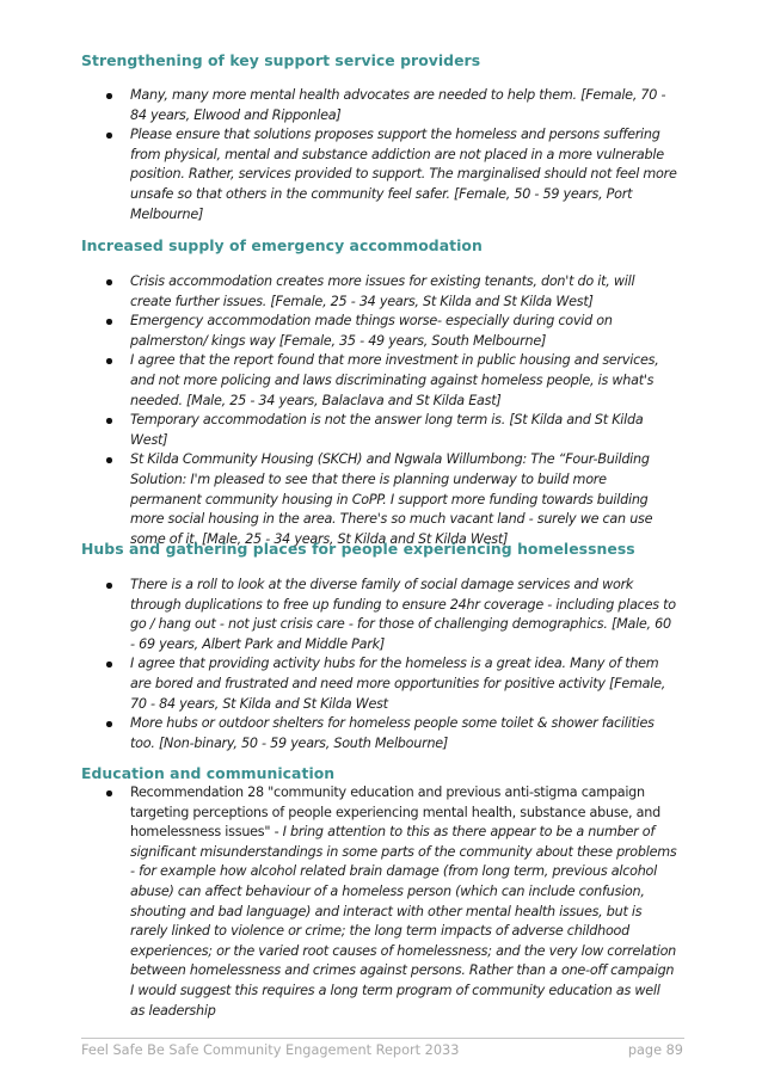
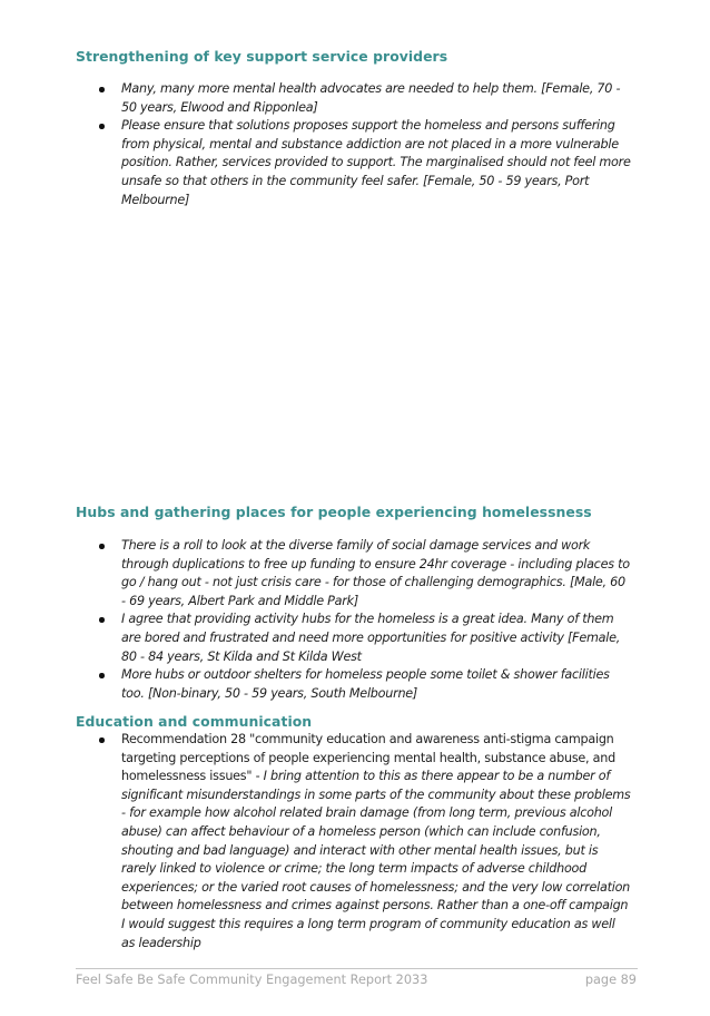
  Strengthening of key support service providers
- Many, many more mental health advocates are needed to help them. [Female, 70 - 84 years, Elwood and Ripponlea]
+ Many, many more mental health advocates are needed to help them. [Female, 70 - 50 years, Elwood and Ripponlea]
  Please ensure that solutions proposes support the homeless and persons suffering from physical, mental and substance addiction are not placed in a more vulnerable position. Rather, services provided to support. The marginalised should not feel more unsafe so that others in the community feel safer. [Female, 50 - 59 years, Port Melbourne]
- Increased supply of emergency accommodation
- Crisis accommodation creates more issues for existing tenants, don't do it, will create further issues. [Female, 25 - 34 years, St Kilda and St Kilda West]
- Emergency accommodation made things worse- especially during covid on palmerston/ kings way [Female, 35 - 49 years, South Melbourne]
- I agree that the report found that more investment in public housing and services, and not more policing and laws discriminating against homeless people, is what's needed. [Male, 25 - 34 years, Balaclava and St Kilda East]
- Temporary accommodation is not the answer long term is. [St Kilda and St Kilda West]
- St Kilda Community Housing (SKCH) and Ngwala Willumbong: The “Four-Building Solution: I'm pleased to see that there is planning underway to build more permanent community housing in CoPP. I support more funding towards building more social housing in the area. There's so much vacant land - surely we can use some of it. [Male, 25 - 34 years, St Kilda and St Kilda West]
  Hubs and gathering places for people experiencing homelessness
  There is a roll to look at the diverse family of social damage services and work through duplications to free up funding to ensure 24hr coverage - including places to go / hang out - not just crisis care - for those of challenging demographics. [Male, 60 - 69 years, Albert Park and Middle Park]
- I agree that providing activity hubs for the homeless is a great idea. Many of them are bored and frustrated and need more opportunities for positive activity [Female, 70 - 84 years, St Kilda and St Kilda West
+ I agree that providing activity hubs for the homeless is a great idea. Many of them are bored and frustrated and need more opportunities for positive activity [Female, 80 - 84 years, St Kilda and St Kilda West
  More hubs or outdoor shelters for homeless people some toilet & shower facilities too. [Non-binary, 50 - 59 years, South Melbourne]
  Education and communication
- Recommendation 28 "community education and previous anti-stigma campaign targeting perceptions of people experiencing mental health, substance abuse, and homelessness issues" - I bring attention to this as there appear to be a number of significant misunderstandings in some parts of the community about these problems - for example how alcohol related brain damage (from long term, previous alcohol abuse) can affect behaviour of a homeless person (which can include confusion, shouting and bad language) and interact with other mental health issues, but is rarely linked to violence or crime; the long term impacts of adverse childhood experiences; or the varied root causes of homelessness; and the very low correlation between homelessness and crimes against persons. Rather than a one-off campaign I would suggest this requires a long term program of community education as well as leadership
+ Recommendation 28 "community education and awareness anti-stigma campaign targeting perceptions of people experiencing mental health, substance abuse, and homelessness issues" - I bring attention to this as there appear to be a number of significant misunderstandings in some parts of the community about these problems - for example how alcohol related brain damage (from long term, previous alcohol abuse) can affect behaviour of a homeless person (which can include confusion, shouting and bad language) and interact with other mental health issues, but is rarely linked to violence or crime; the long term impacts of adverse childhood experiences; or the varied root causes of homelessness; and the very low correlation between homelessness and crimes against persons. Rather than a one-off campaign I would suggest this requires a long term program of community education as well as leadership
  Feel Safe Be Safe Community Engagement Report 2033
  page 89
